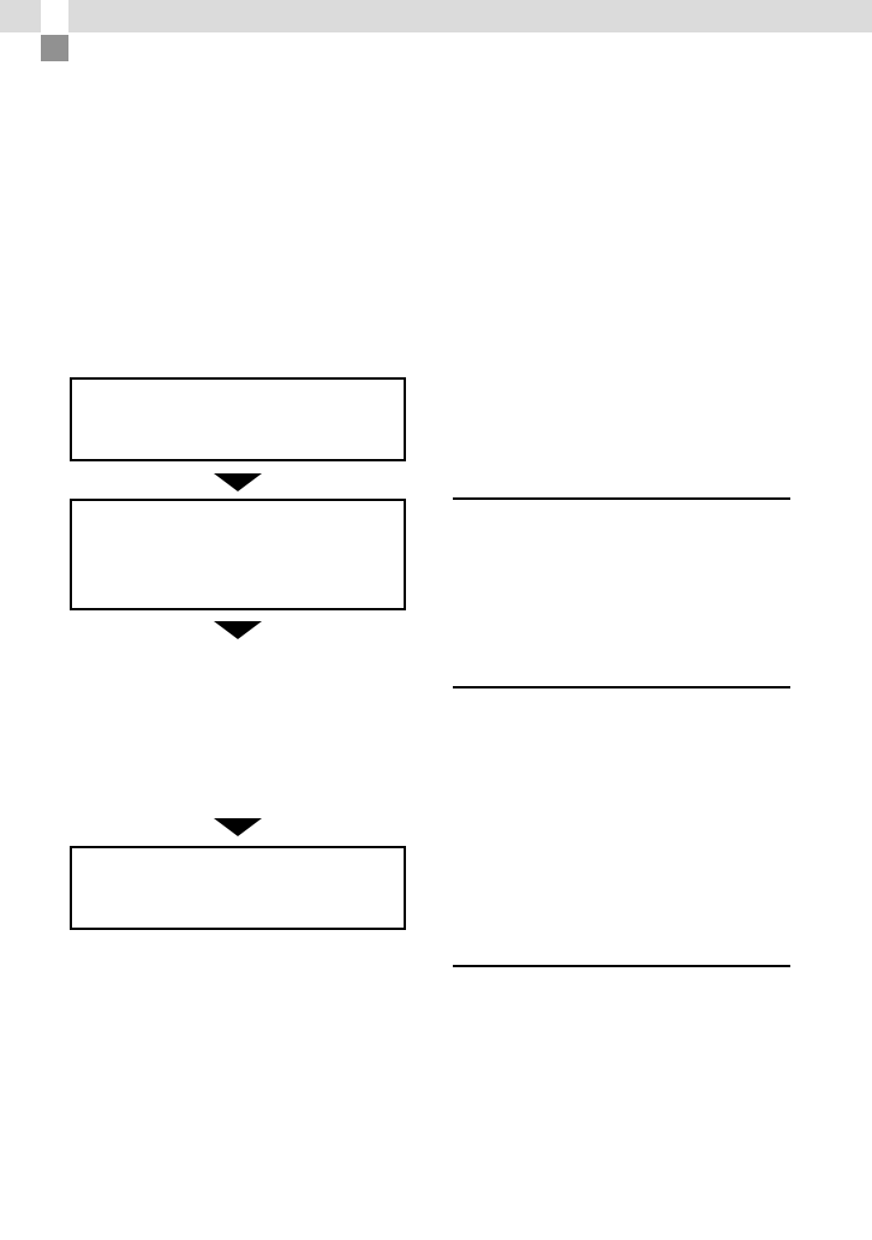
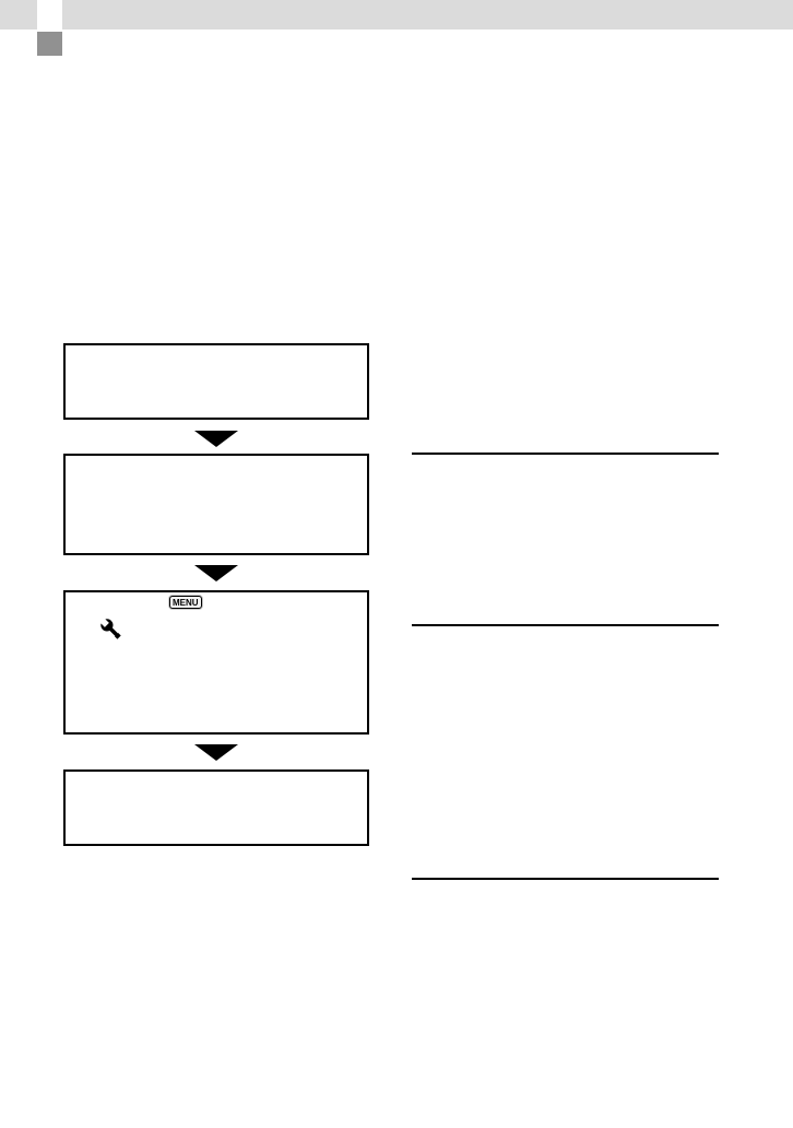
+ MENU
